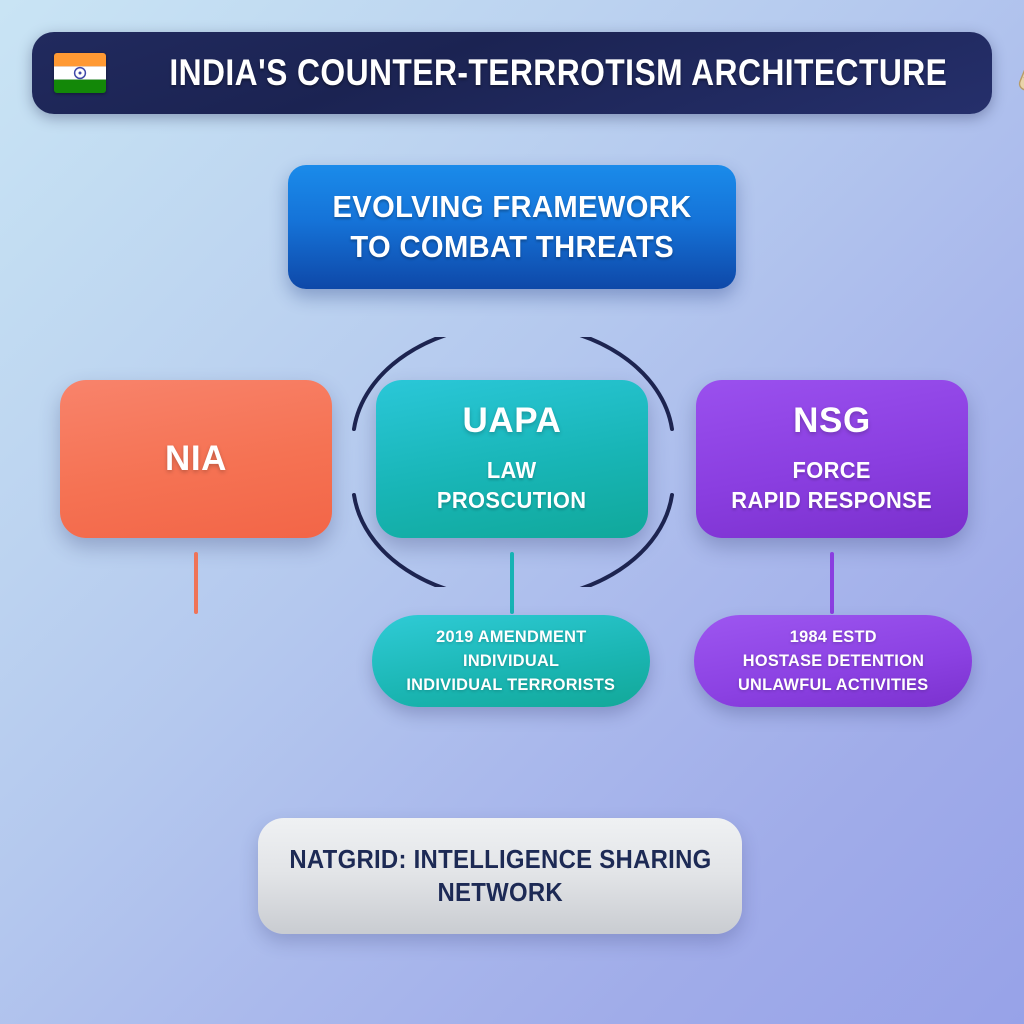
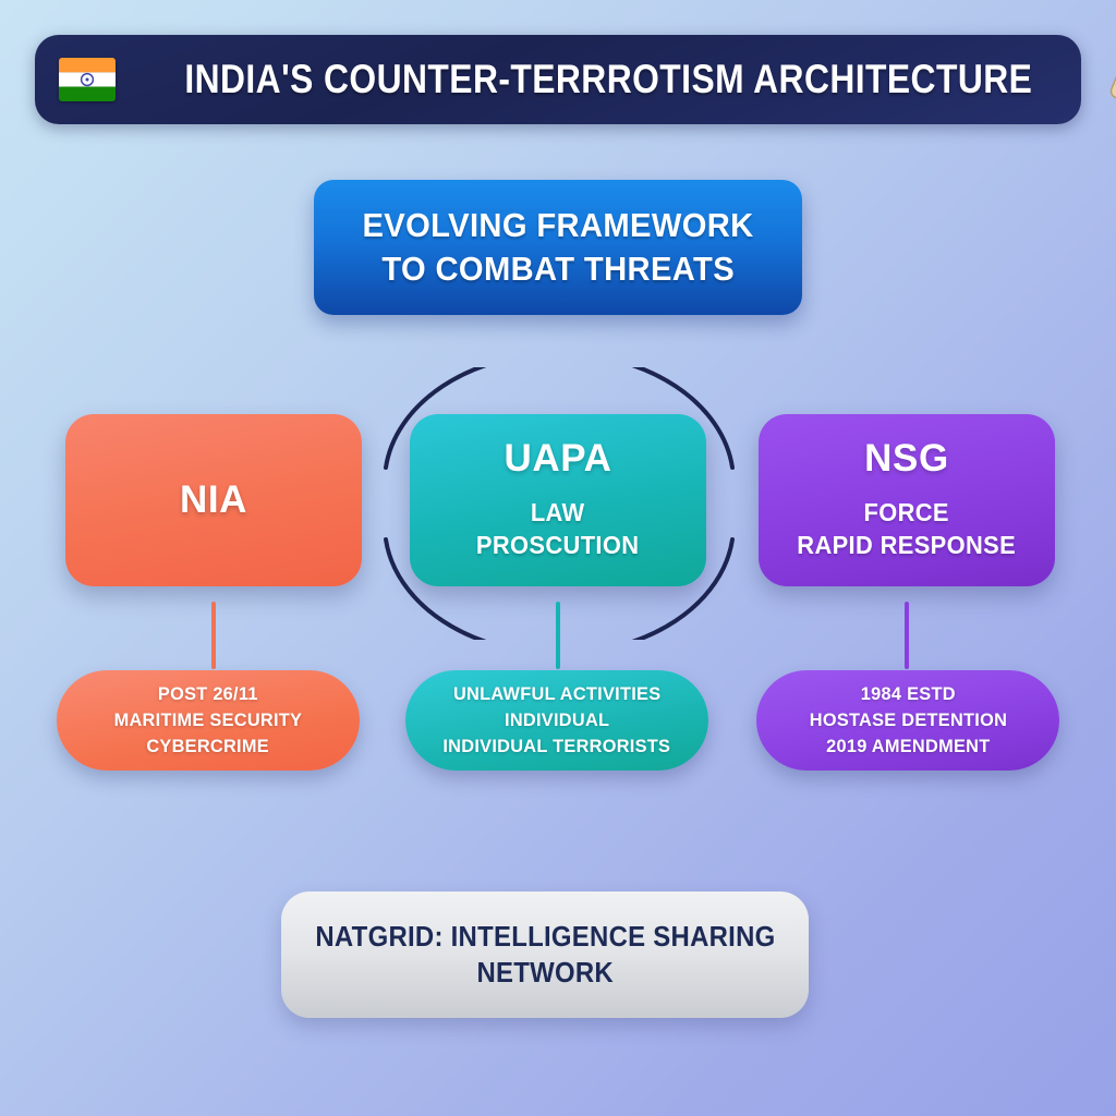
  INDIA'S COUNTER-TERRROTISM ARCHITECTURE
  EVOLVING FRAMEWORK
  TO COMBAT THREATS
  NIA
  UAPA
  LAW
  PROSCUTION
  NSG
  FORCE
  RAPID RESPONSE
+ POST 26/11
+ MARITIME SECURITY
+ CYBERCRIME
- 2019 AMENDMENT
+ UNLAWFUL ACTIVITIES
  INDIVIDUAL
  INDIVIDUAL TERRORISTS
  1984 ESTD
  HOSTASE DETENTION
- UNLAWFUL ACTIVITIES
+ 2019 AMENDMENT
  NATGRID: INTELLIGENCE SHARING
  NETWORK
